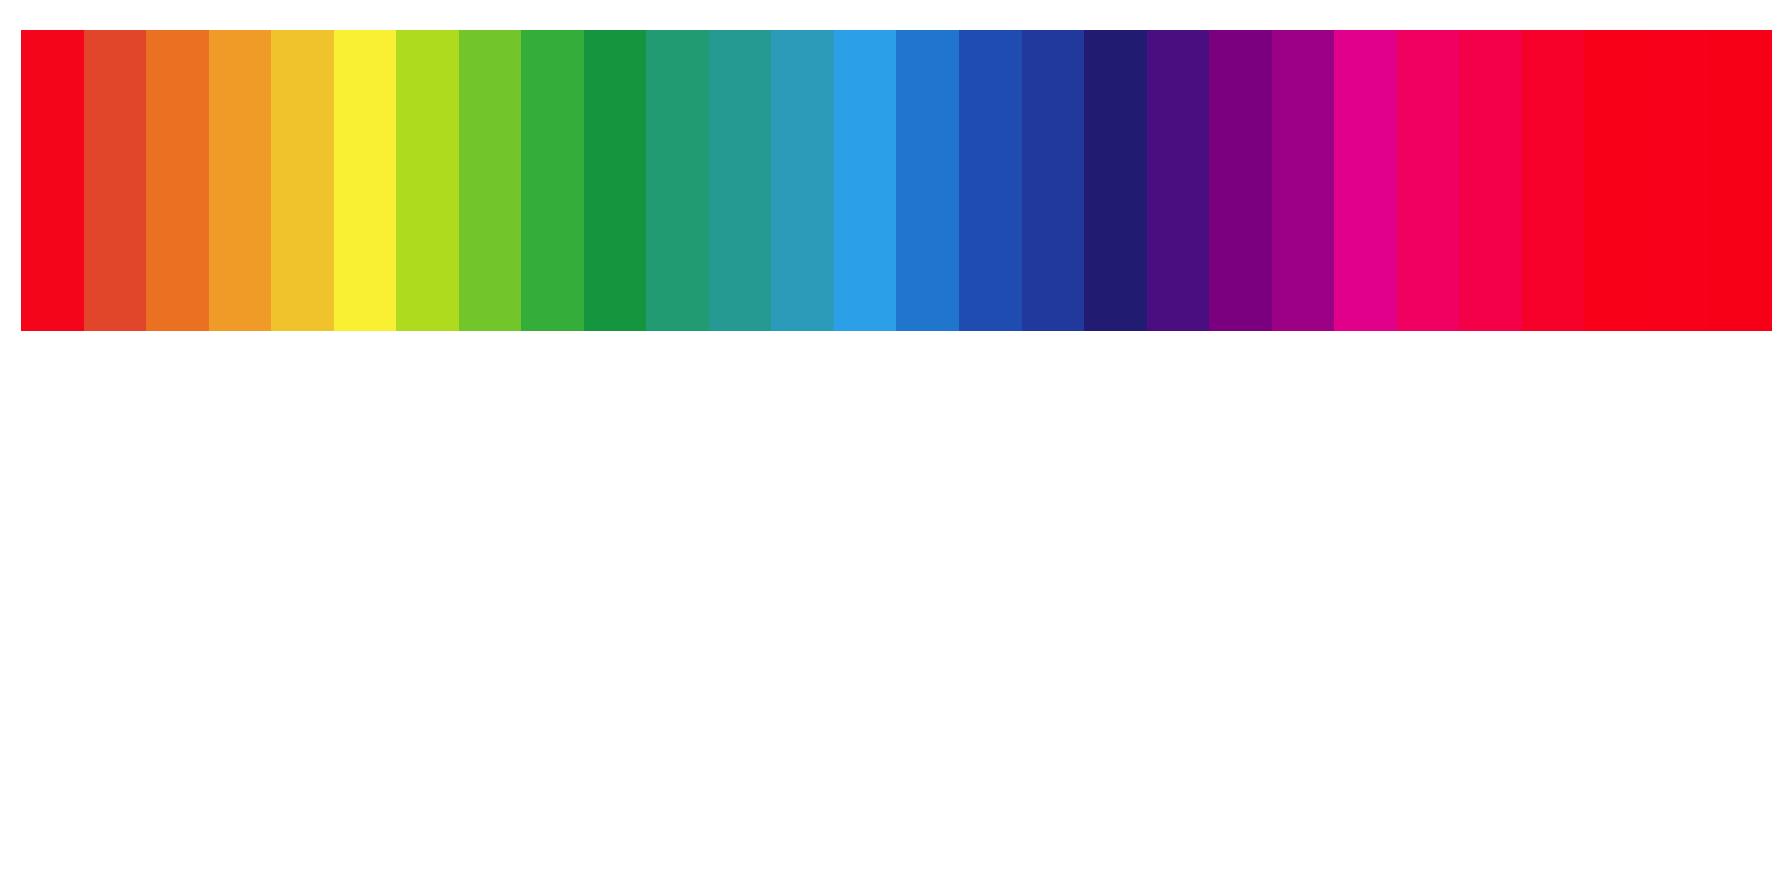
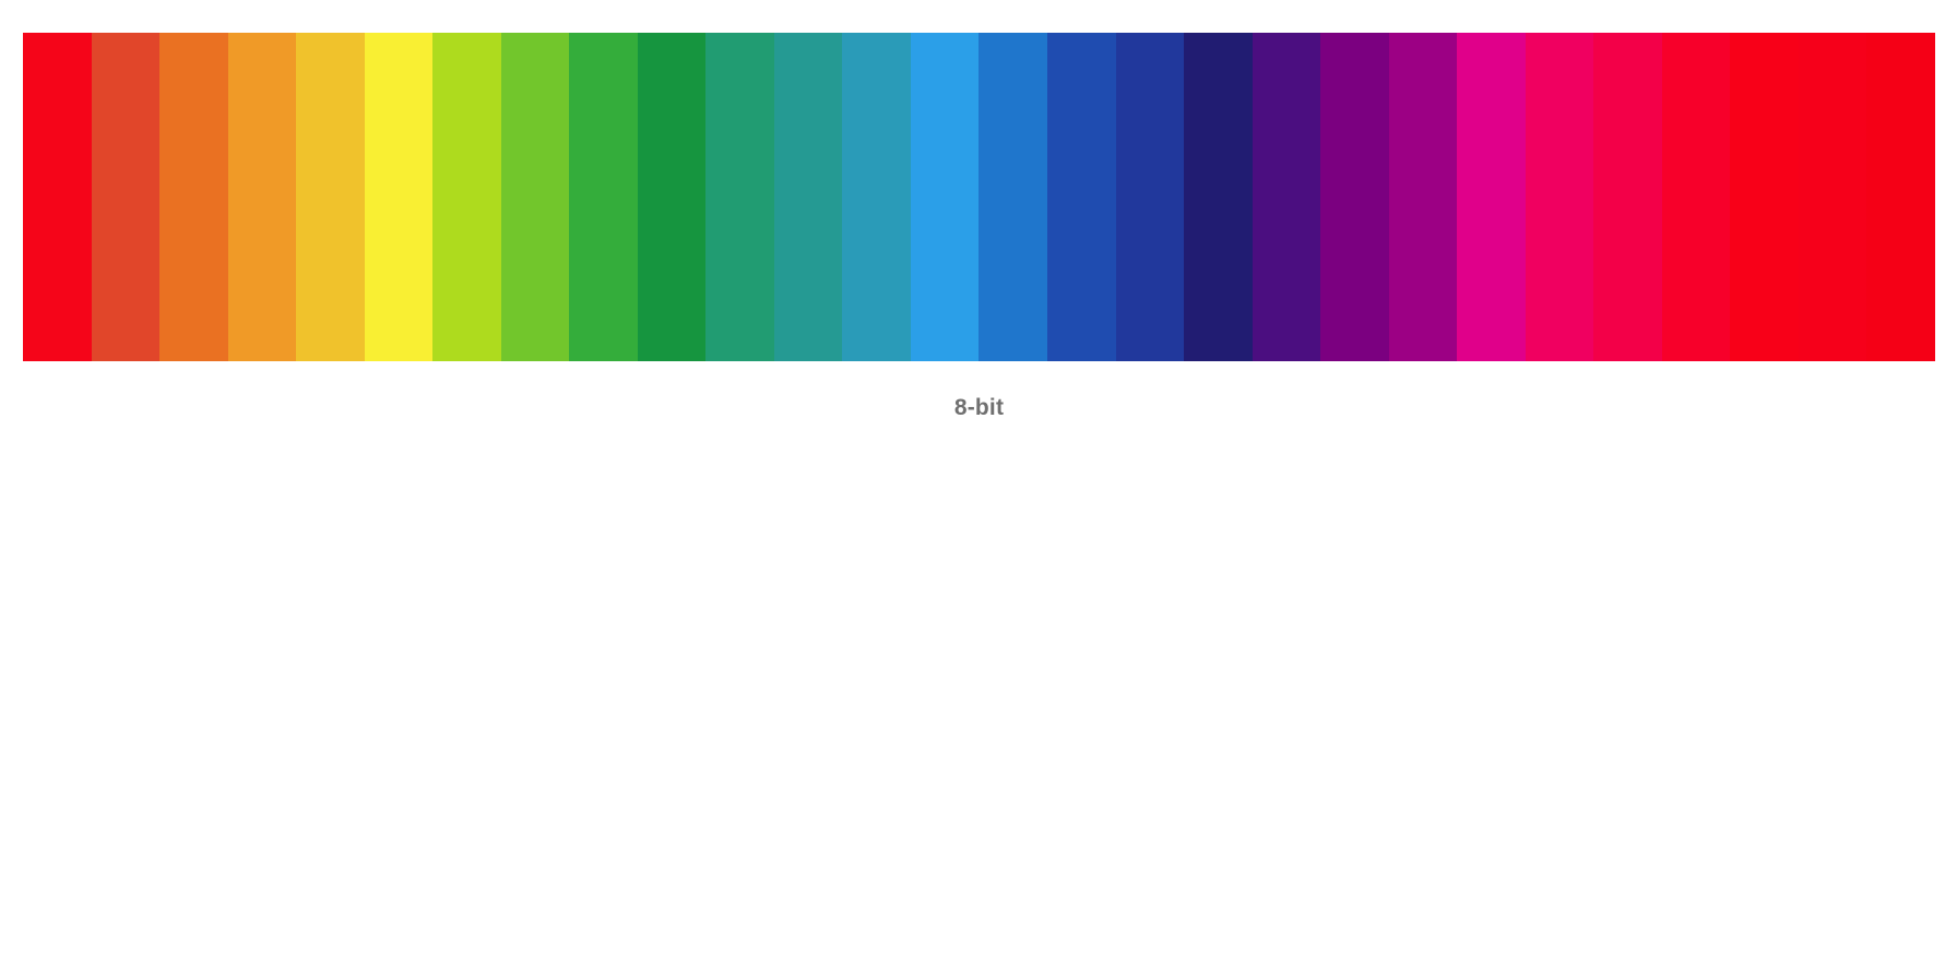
+ 8-bit
